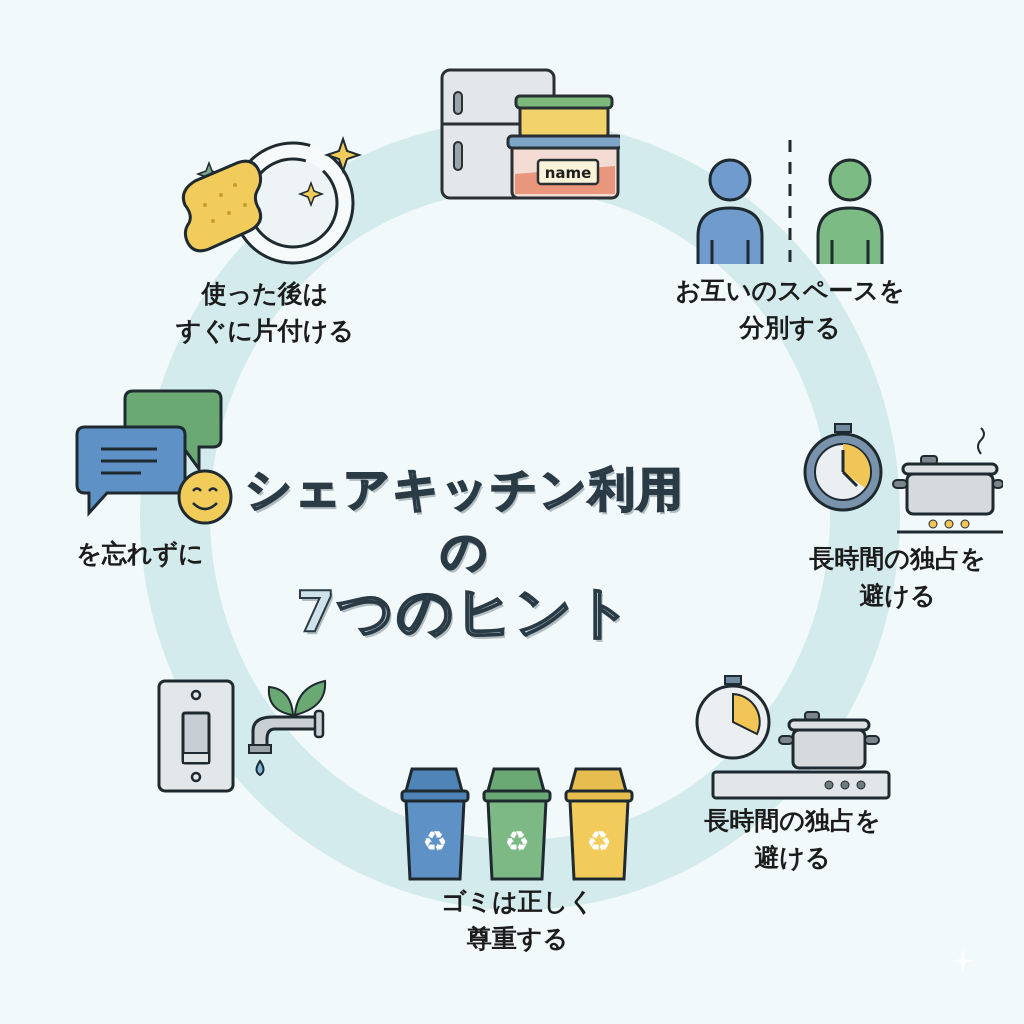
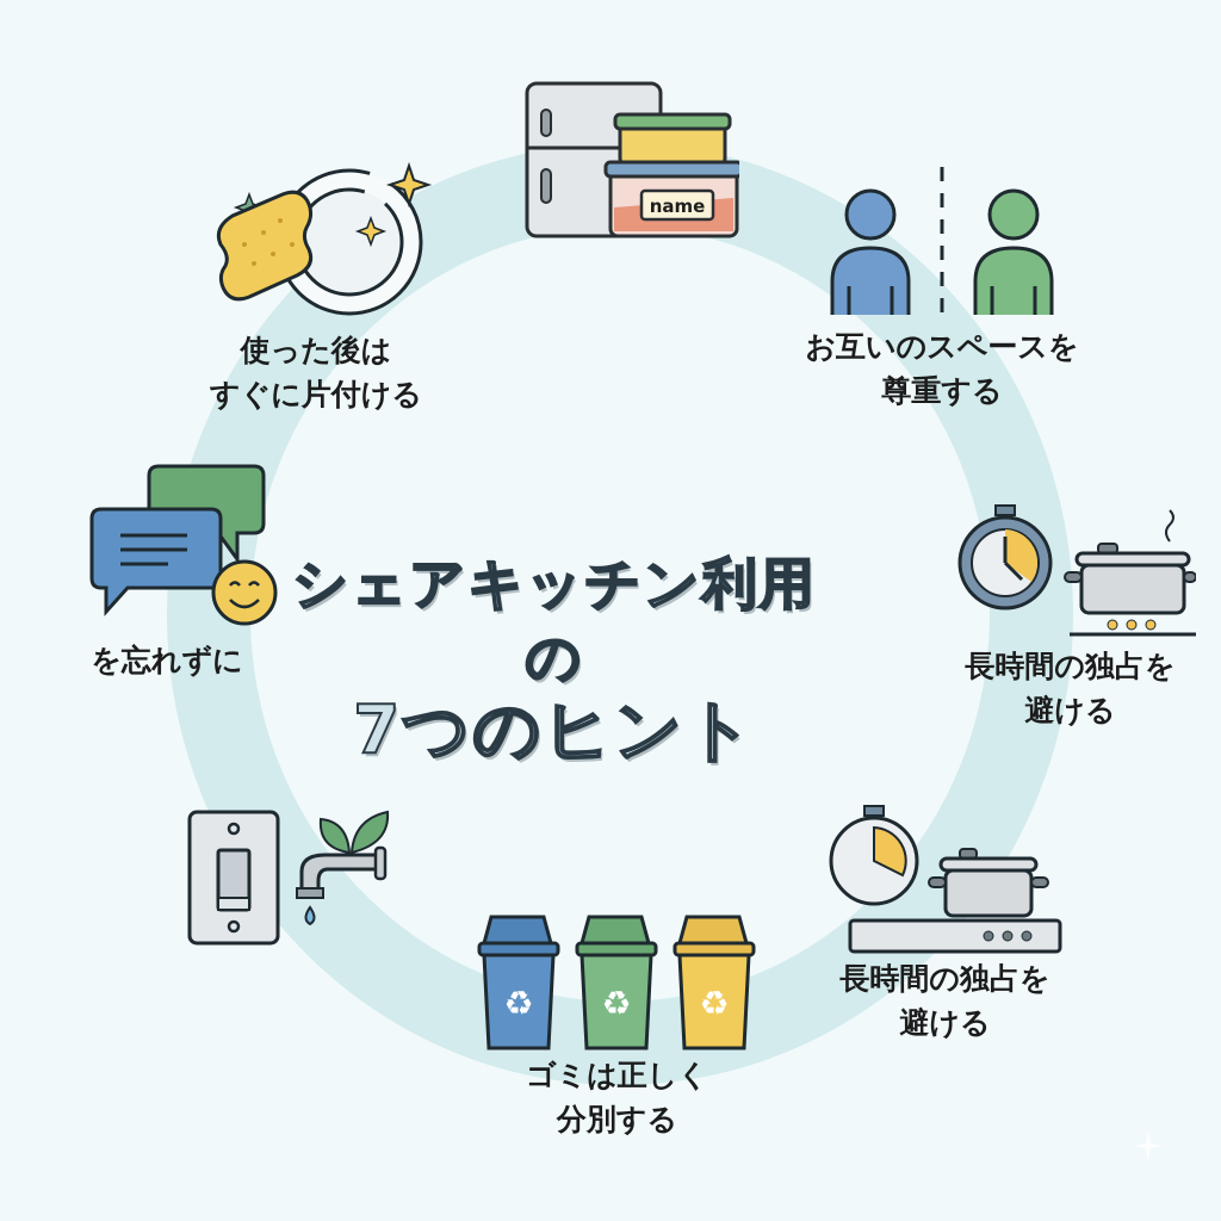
  シェアキッチン利用の
  7つのヒント
  name
  お互いのスペースを
- 分別する
+ 尊重する
  長時間の独占を
  避ける
  長時間の独占を
  避ける
  ♻
  ♻
  ♻
  ゴミは正しく
- 尊重する
+ 分別する
  を忘れずに
  使った後は
  すぐに片付ける
